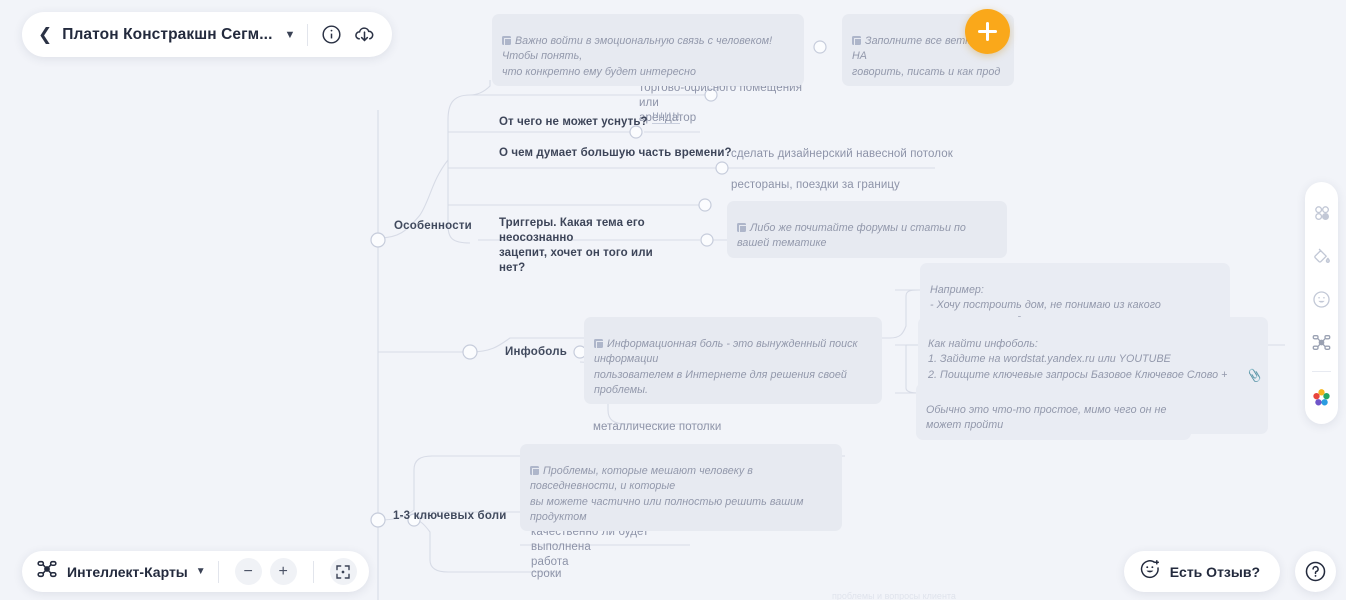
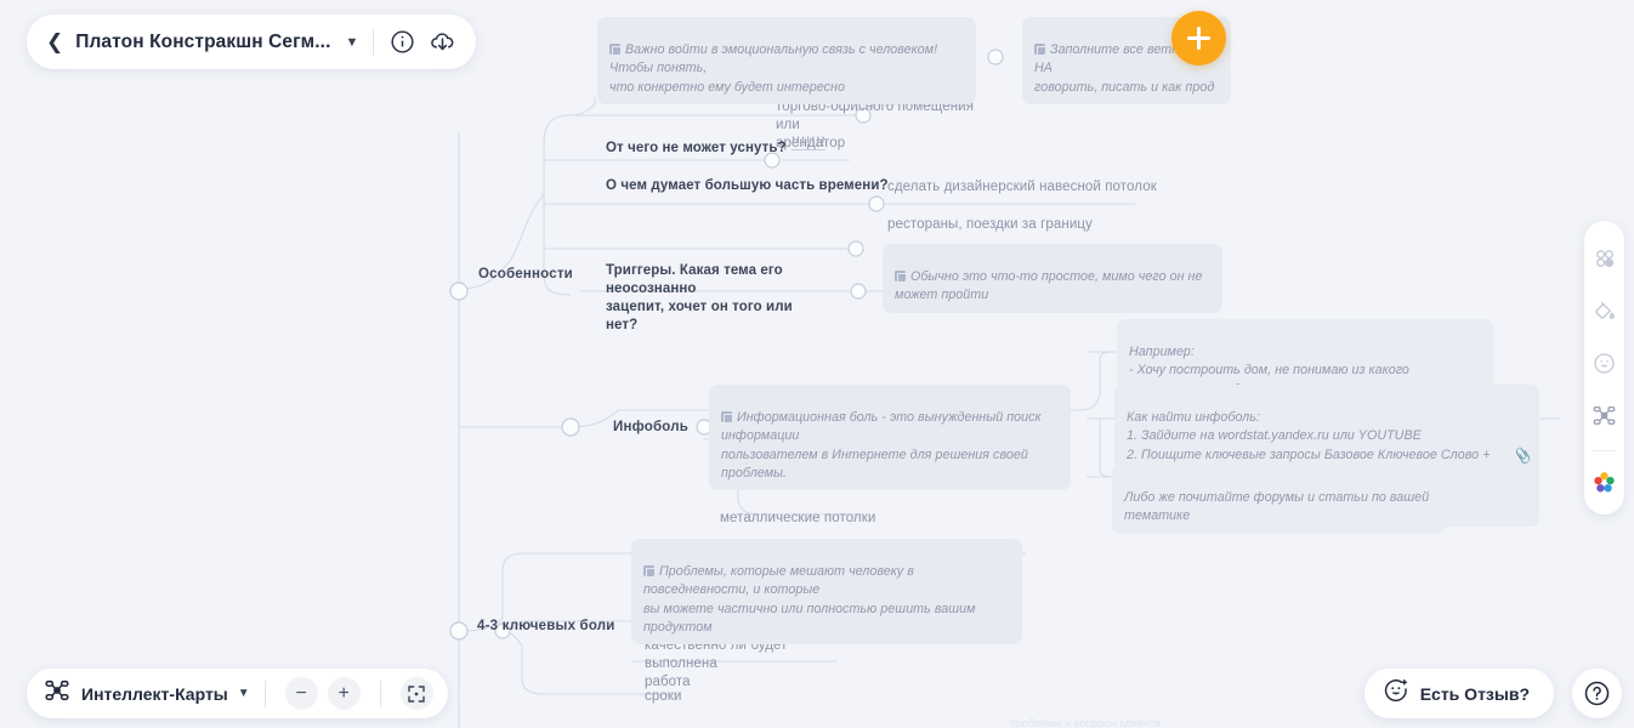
  Особенности
  Инфоболь
- 1-3 ключевых боли
+ 4-3 ключевых боли
  торгово-офисного помещения или
  арендатор
  От чего не может уснуть?
  !!!!!!!
  О чем думает большую часть времени?
  сделать дизайнерский навесной потолок
  рестораны, поездки за границу
  Триггеры. Какая тема его неосознанно
  зацепит, хочет он того или нет?
  металлические потолки
  качественно ли будет выполнена
  работа
  сроки
  Важно войти в эмоциональную связь с человеком! Чтобы понять,
  что конкретно ему будет интересно
  Заполните все вет НА
  говорить, писать и как прод
- Либо же почитайте форумы и статьи по вашей тематике
+ Обычно это что-то простое, мимо чего он не может пройти
  Например:
  Информационная боль - это вынужденный поиск информации
  пользователем в Интернете для решения своей проблемы.
  Как найти инфоболь:
  1. Зайдите на wordstat.yandex.ru или YOUTUBE
  2. Поищите ключевые запросы Базовое Ключевое Слово +
  📎
- Обычно это что-то простое, мимо чего он не может пройти
+ Либо же почитайте форумы и статьи по вашей тематике
  Проблемы, которые мешают человеку в повседневности, и которые
  вы можете частично или полностью решить вашим продуктом
  ❮
  Платон Констракшн Сегм...
  ▼
  Интеллект-Карты
  ▼
  −
  +
  Есть Отзыв?
